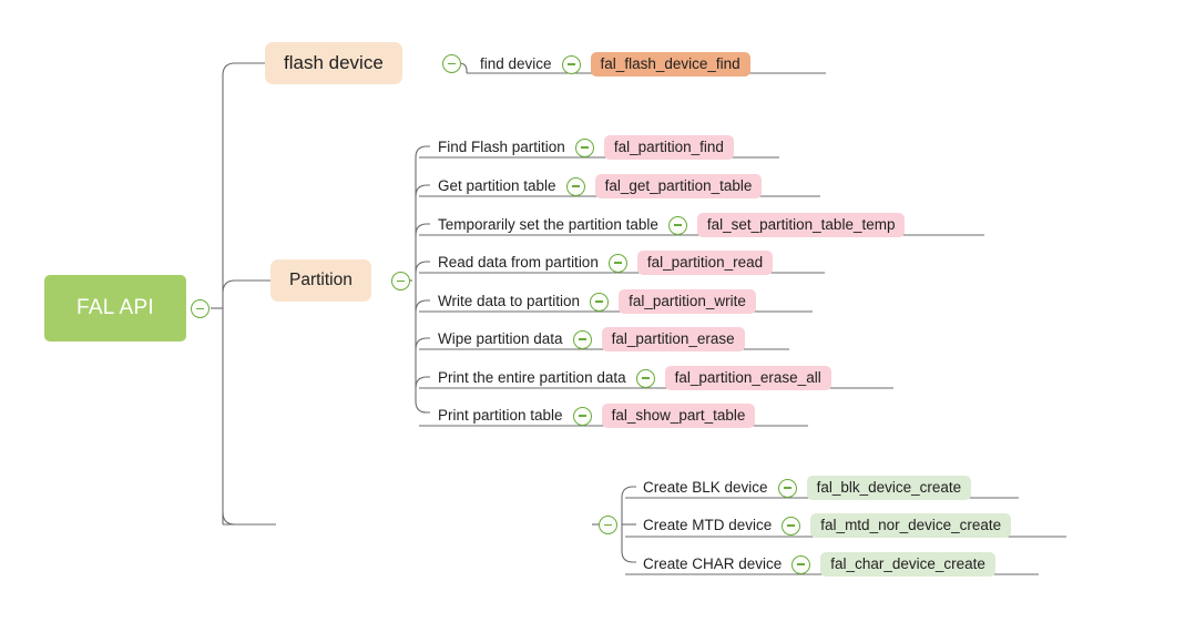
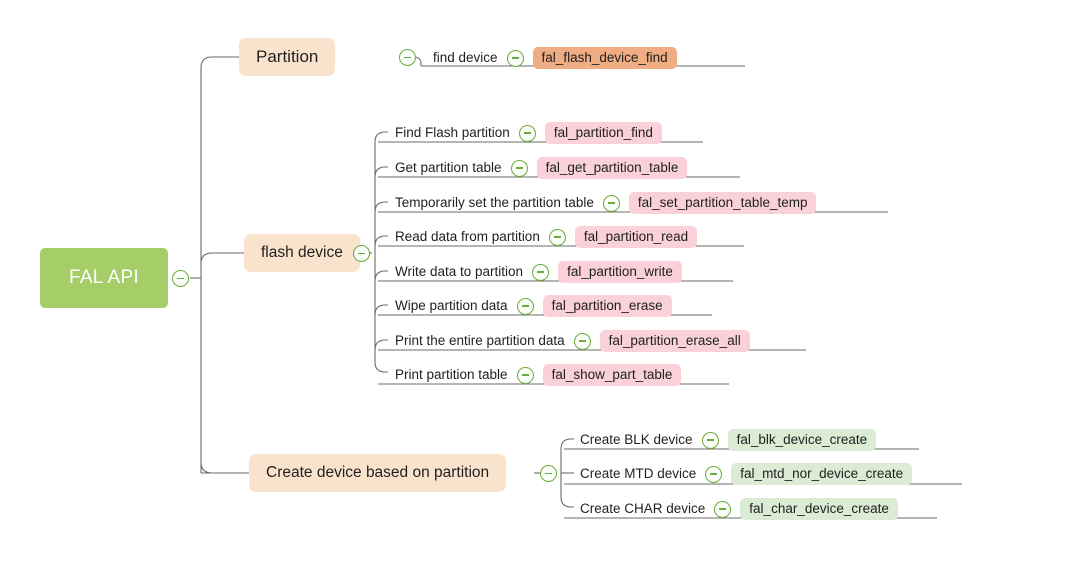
  FAL API
- flash device
+ Partition
  find device
  fal_flash_device_find
- Partition
+ flash device
  Find Flash partition
  fal_partition_find
  Get partition table
  fal_get_partition_table
  Temporarily set the partition table
  fal_set_partition_table_temp
  Read data from partition
  fal_partition_read
  Write data to partition
  fal_partition_write
  Wipe partition data
  fal_partition_erase
  Print the entire partition data
  fal_partition_erase_all
  Print partition table
  fal_show_part_table
+ Create device based on partition
  Create BLK device
  fal_blk_device_create
  Create MTD device
  fal_mtd_nor_device_create
  Create CHAR device
  fal_char_device_create
